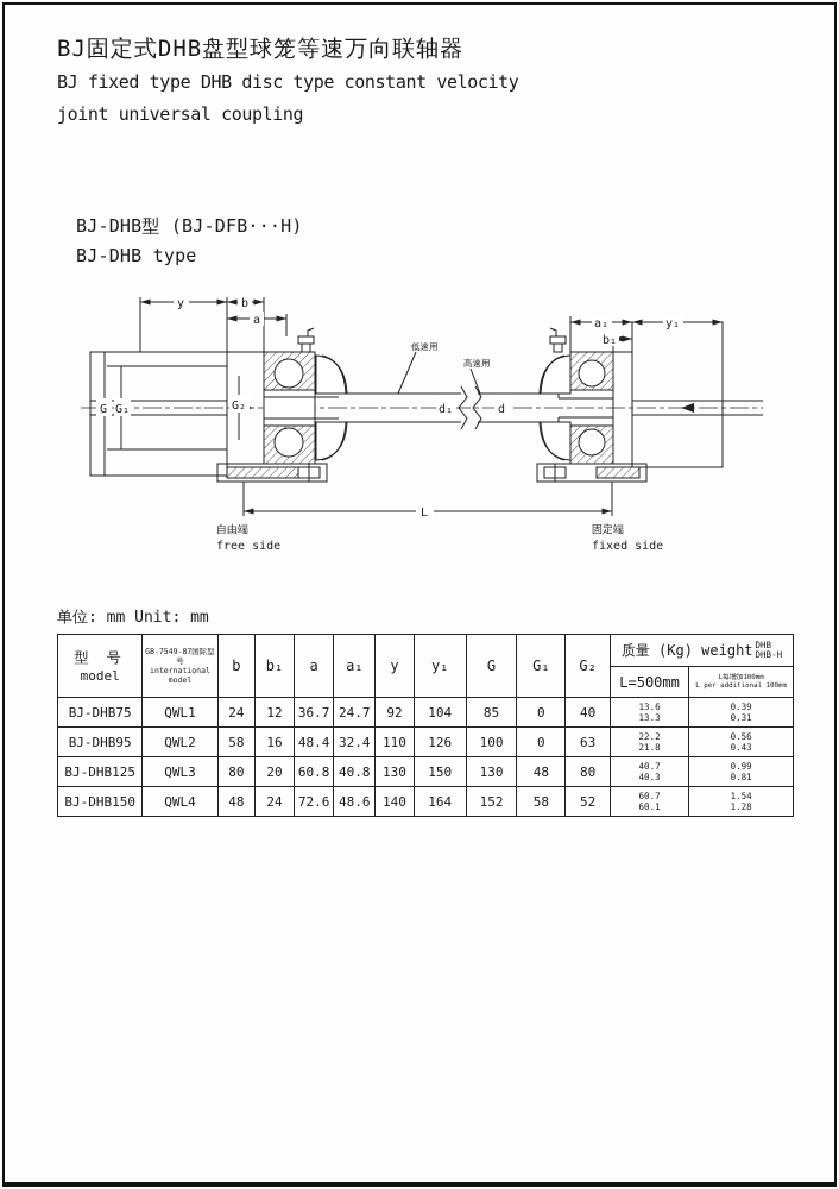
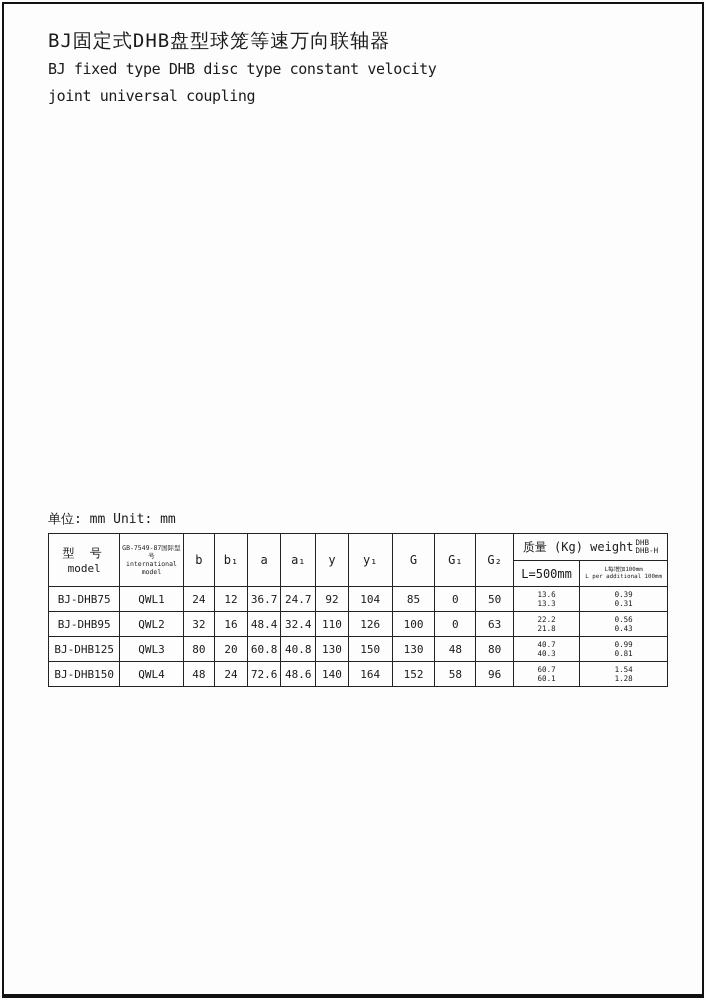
  BJ固定式DHB盘型球笼等速万向联轴器
  BJ fixed type DHB disc type constant velocity
  joint universal coupling
- BJ-DHB型 (BJ-DFB···H)
- BJ-DHB type
- y
- b
- a
- a₁
- y₁
- b₁
- G
- G₁
- G₂
- d₁
- d
- L
- 低速用
- 高速用
- 自由端
- free side
- 固定端
- fixed side
  单位: mm Unit: mm
  型 号 model	GB-7549-87国际型号 international model	b	b₁	a	a₁	y	y₁	G	G₁	G₂	质量 (Kg) weight DHB DHB-H
- BJ-DHB75	QWL1	24	12	36.7	24.7	92	104	85	0	40	13.6 13.3	0.39 0.31
+ BJ-DHB75	QWL1	24	12	36.7	24.7	92	104	85	0	50	13.6 13.3	0.39 0.31
- BJ-DHB95	QWL2	58	16	48.4	32.4	110	126	100	0	63	22.2 21.8	0.56 0.43
+ BJ-DHB95	QWL2	32	16	48.4	32.4	110	126	100	0	63	22.2 21.8	0.56 0.43
  BJ-DHB125	QWL3	80	20	60.8	40.8	130	150	130	48	80	40.7 40.3	0.99 0.81
- BJ-DHB150	QWL4	48	24	72.6	48.6	140	164	152	58	52	60.7 60.1	1.54 1.28
+ BJ-DHB150	QWL4	48	24	72.6	48.6	140	164	152	58	96	60.7 60.1	1.54 1.28
